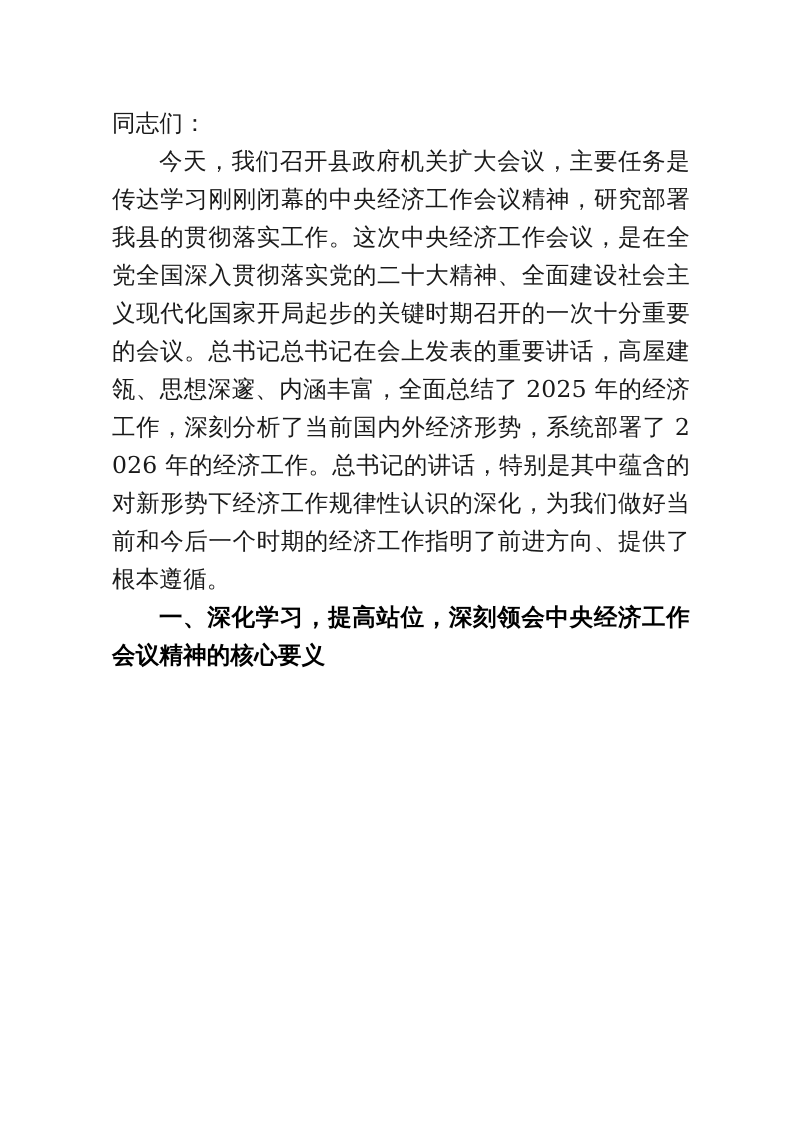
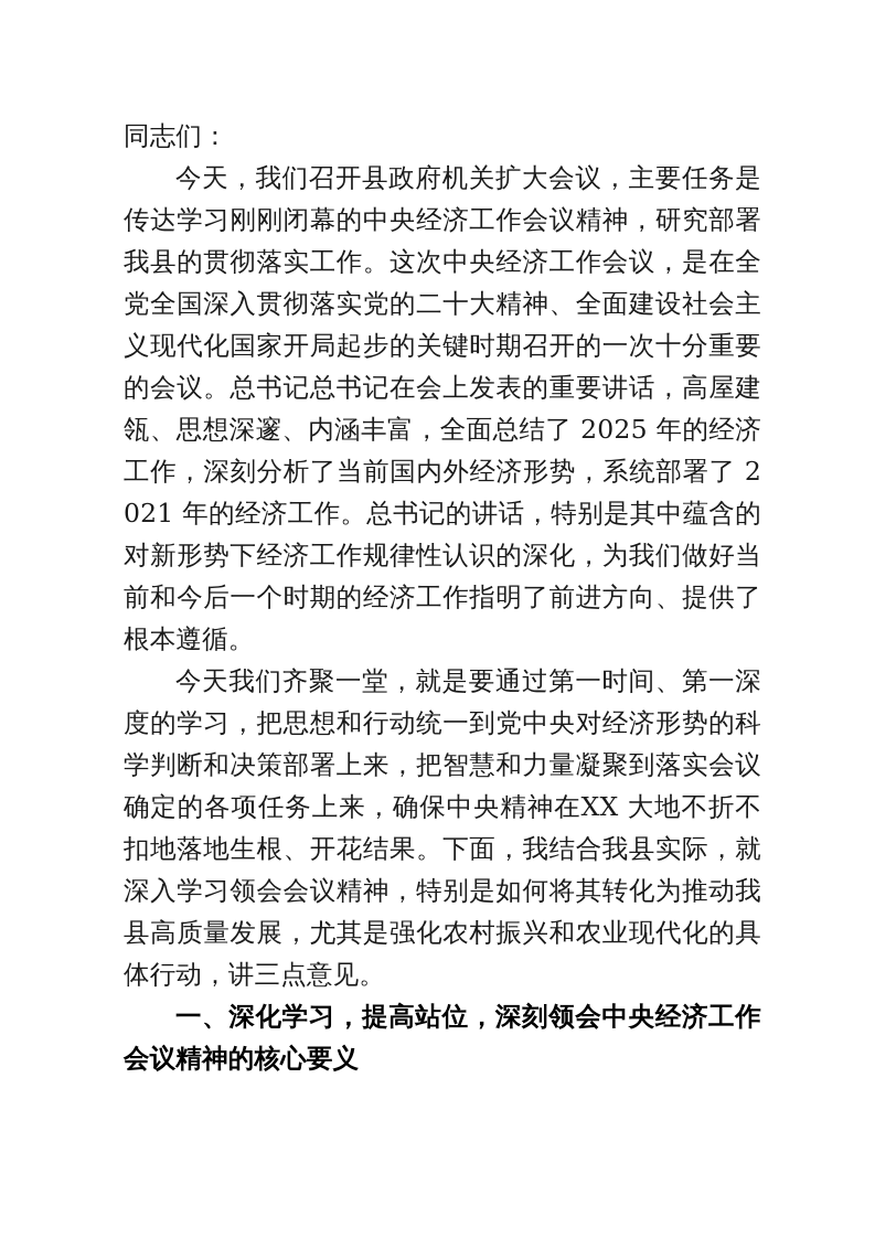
  同志们：
- 今天，我们召开县政府机关扩大会议，主要任务是传达学习刚刚闭幕的中央经济工作会议精神，研究部署我县的贯彻落实工作。这次中央经济工作会议，是在全党全国深入贯彻落实党的二十大精神、全面建设社会主义现代化国家开局起步的关键时期召开的一次十分重要的会议。总书记总书记在会上发表的重要讲话，高屋建瓴、思想深邃、内涵丰富，全面总结了 2025 年的经济工作，深刻分析了当前国内外经济形势，系统部署了 2026 年的经济工作。总书记的讲话，特别是其中蕴含的对新形势下经济工作规律性认识的深化，为我们做好当前和今后一个时期的经济工作指明了前进方向、提供了根本遵循。
+ 今天，我们召开县政府机关扩大会议，主要任务是传达学习刚刚闭幕的中央经济工作会议精神，研究部署我县的贯彻落实工作。这次中央经济工作会议，是在全党全国深入贯彻落实党的二十大精神、全面建设社会主义现代化国家开局起步的关键时期召开的一次十分重要的会议。总书记总书记在会上发表的重要讲话，高屋建瓴、思想深邃、内涵丰富，全面总结了 2025 年的经济工作，深刻分析了当前国内外经济形势，系统部署了 2021 年的经济工作。总书记的讲话，特别是其中蕴含的对新形势下经济工作规律性认识的深化，为我们做好当前和今后一个时期的经济工作指明了前进方向、提供了根本遵循。
+ 今天我们齐聚一堂，就是要通过第一时间、第一深度的学习，把思想和行动统一到党中央对经济形势的科学判断和决策部署上来，把智慧和力量凝聚到落实会议确定的各项任务上来，确保中央精神在XX 大地不折不扣地落地生根、开花结果。下面，我结合我县实际，就深入学习领会会议精神，特别是如何将其转化为推动我县高质量发展，尤其是强化农村振兴和农业现代化的具体行动，讲三点意见。
  一、深化学习，提高站位，深刻领会中央经济工作会议精神的核心要义
